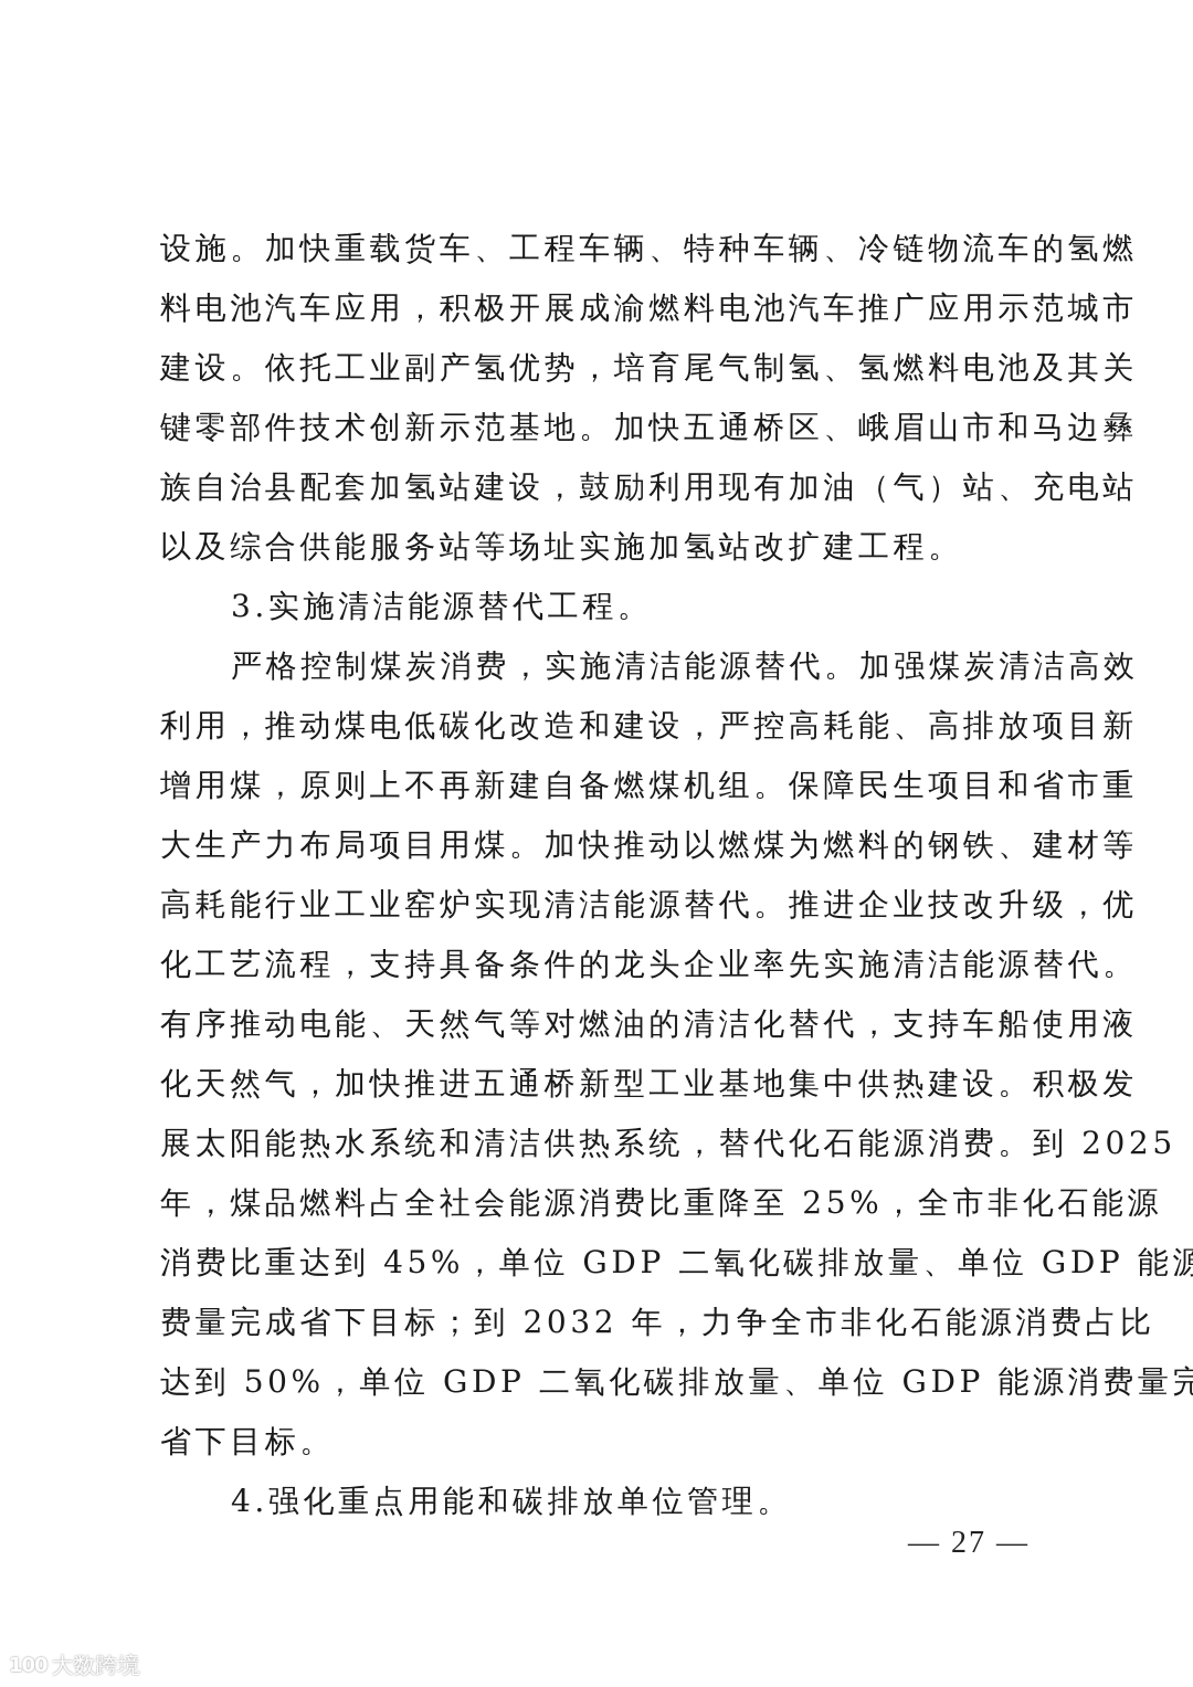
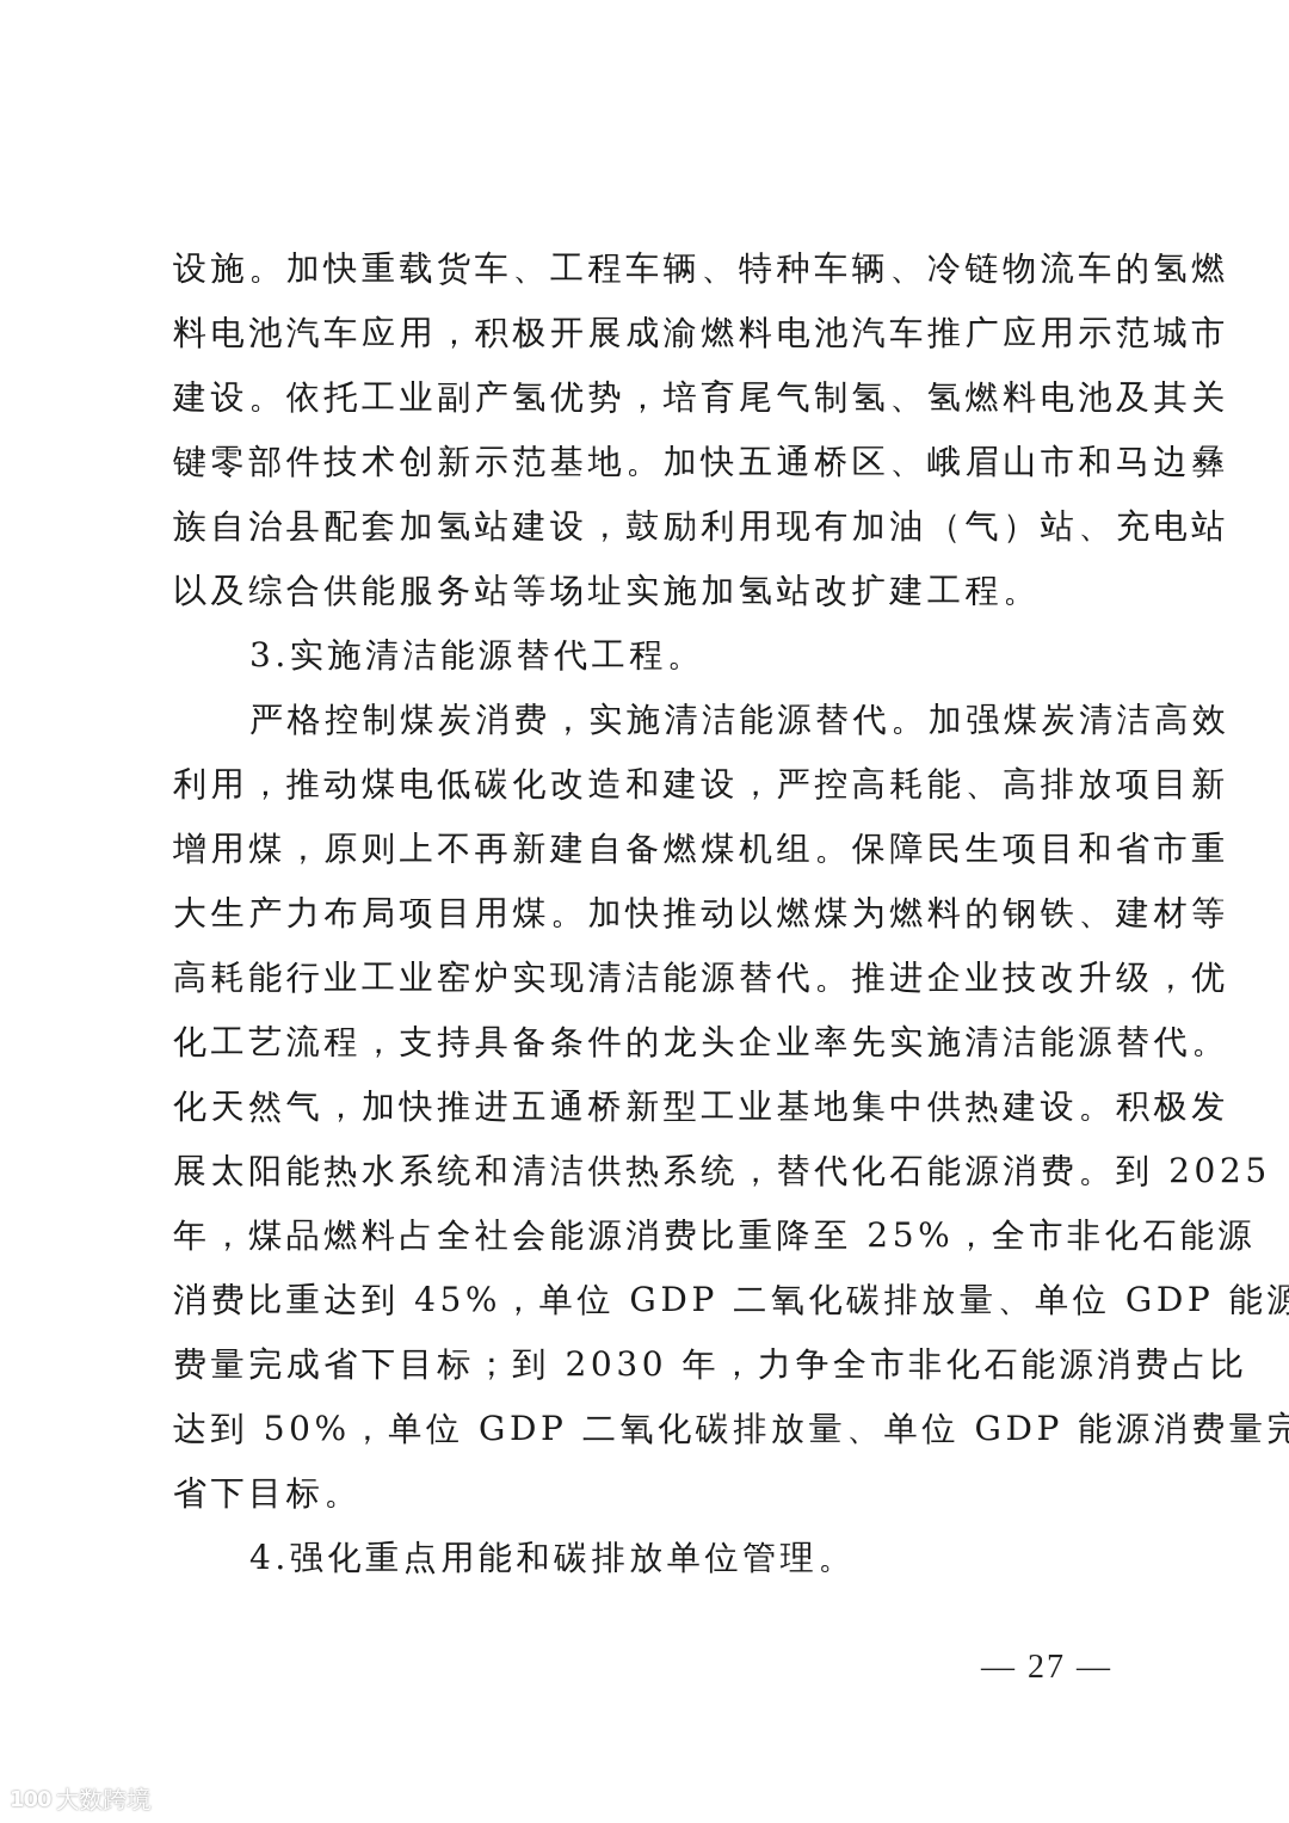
  设施。加快重载货车、工程车辆、特种车辆、冷链物流车的氢燃
  料电池汽车应用，积极开展成渝燃料电池汽车推广应用示范城市
  建设。依托工业副产氢优势，培育尾气制氢、氢燃料电池及其关
  键零部件技术创新示范基地。加快五通桥区、峨眉山市和马边彝
  族自治县配套加氢站建设，鼓励利用现有加油（气）站、充电站
  以及综合供能服务站等场址实施加氢站改扩建工程。
  3.实施清洁能源替代工程。
  严格控制煤炭消费，实施清洁能源替代。加强煤炭清洁高效
  利用，推动煤电低碳化改造和建设，严控高耗能、高排放项目新
  增用煤，原则上不再新建自备燃煤机组。保障民生项目和省市重
  大生产力布局项目用煤。加快推动以燃煤为燃料的钢铁、建材等
  高耗能行业工业窑炉实现清洁能源替代。推进企业技改升级，优
  化工艺流程，支持具备条件的龙头企业率先实施清洁能源替代。
- 有序推动电能、天然气等对燃油的清洁化替代，支持车船使用液
  化天然气，加快推进五通桥新型工业基地集中供热建设。积极发
  展太阳能热水系统和清洁供热系统，替代化石能源消费。到 2025
  年，煤品燃料占全社会能源消费比重降至 25%，全市非化石能源
  消费比重达到 45%，单位 GDP 二氧化碳排放量、单位 GDP 能源
- 费量完成省下目标；到 2032 年，力争全市非化石能源消费占比
+ 费量完成省下目标；到 2030 年，力争全市非化石能源消费占比
  达到 50%，单位 GDP 二氧化碳排放量、单位 GDP 能源消费量完
  省下目标。
  4.强化重点用能和碳排放单位管理。
  — 27 —
  100
  大数跨境
